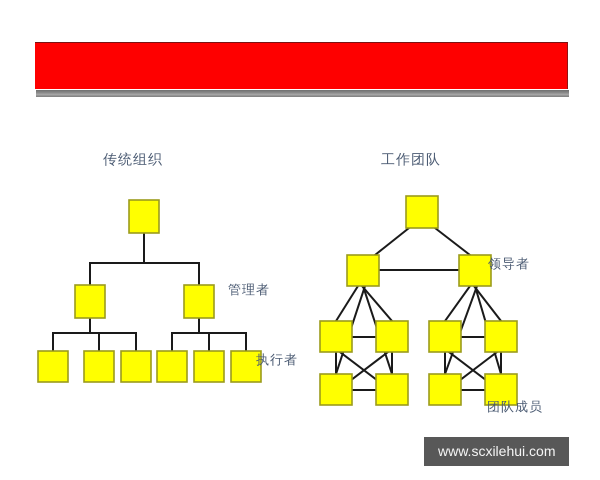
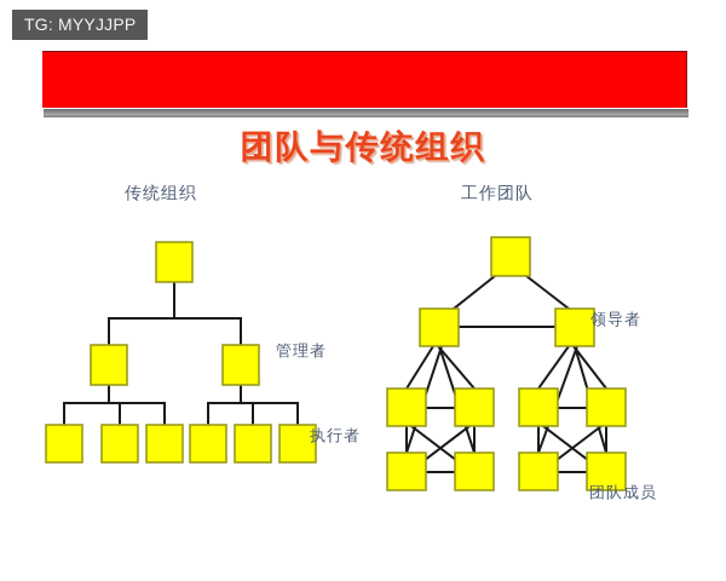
+ TG: MYYJJPP
+ 团队与传统组织
  传统组织
  工作团队
  管理者
  执行者
  领导者
  团队成员
- www.scxilehui.com
